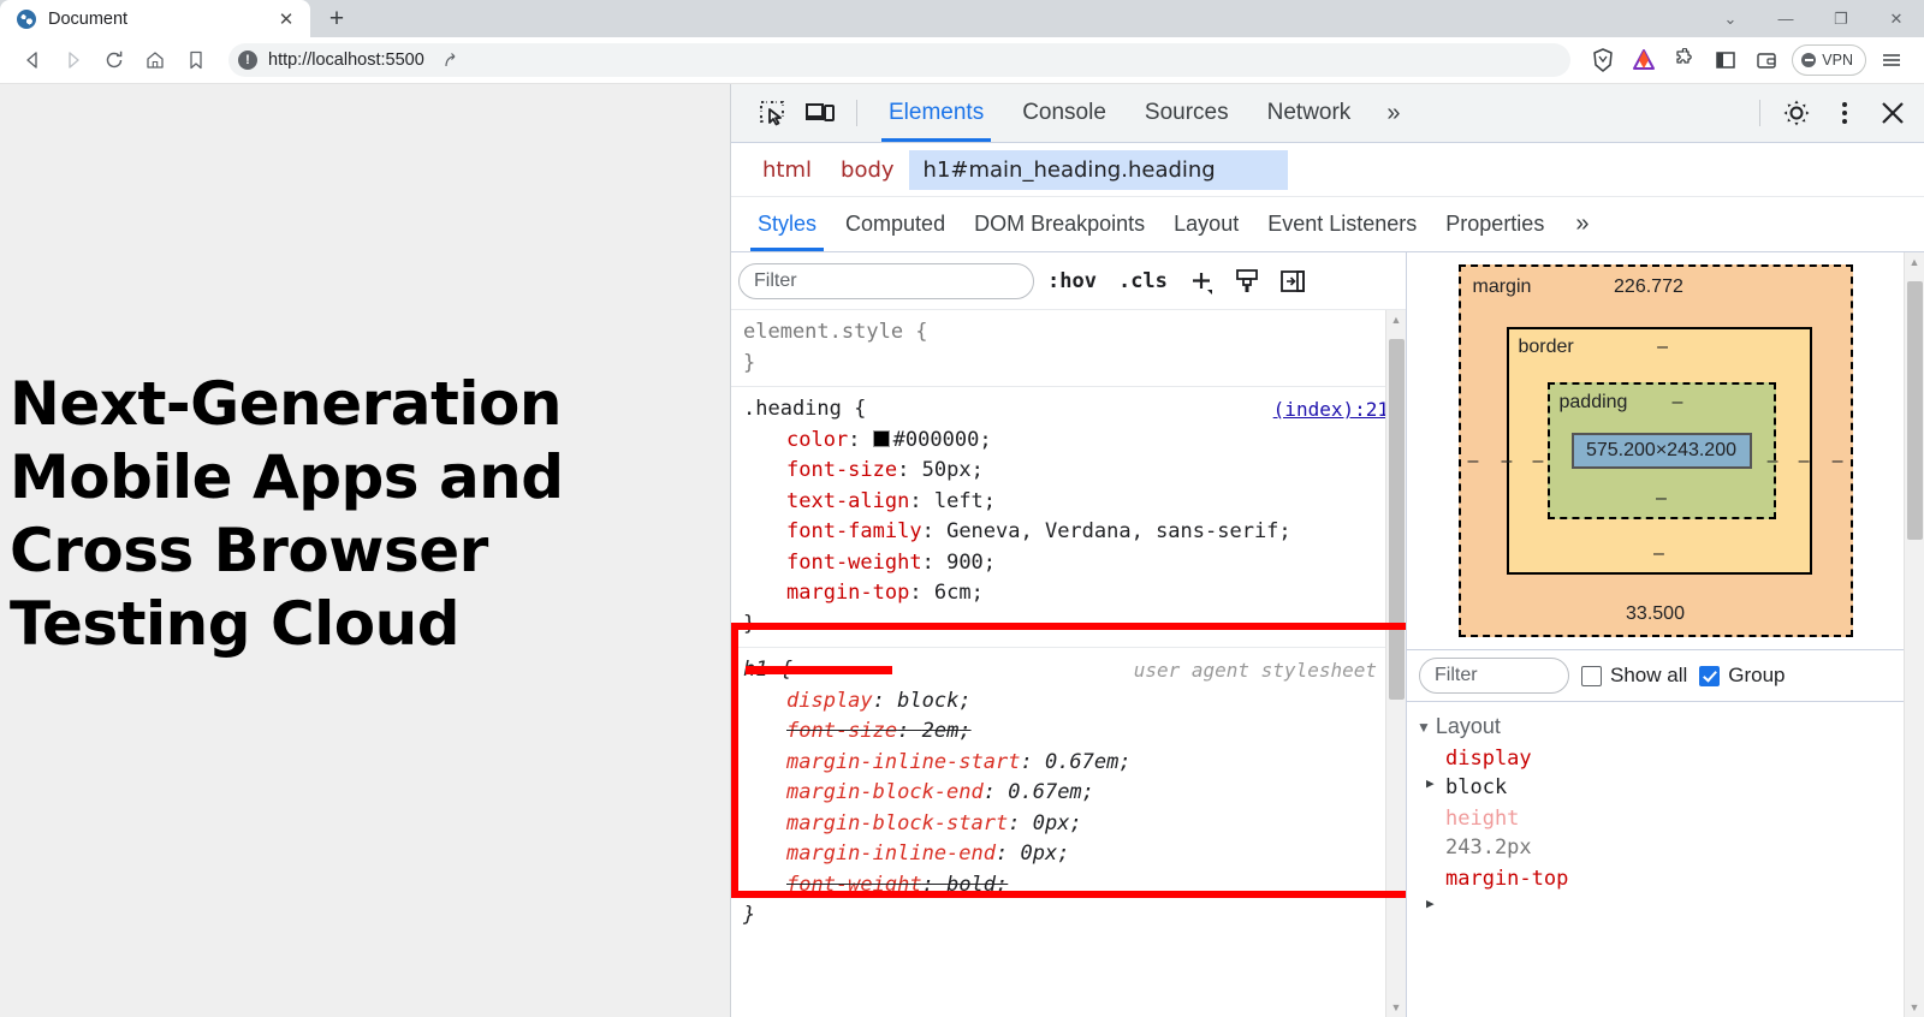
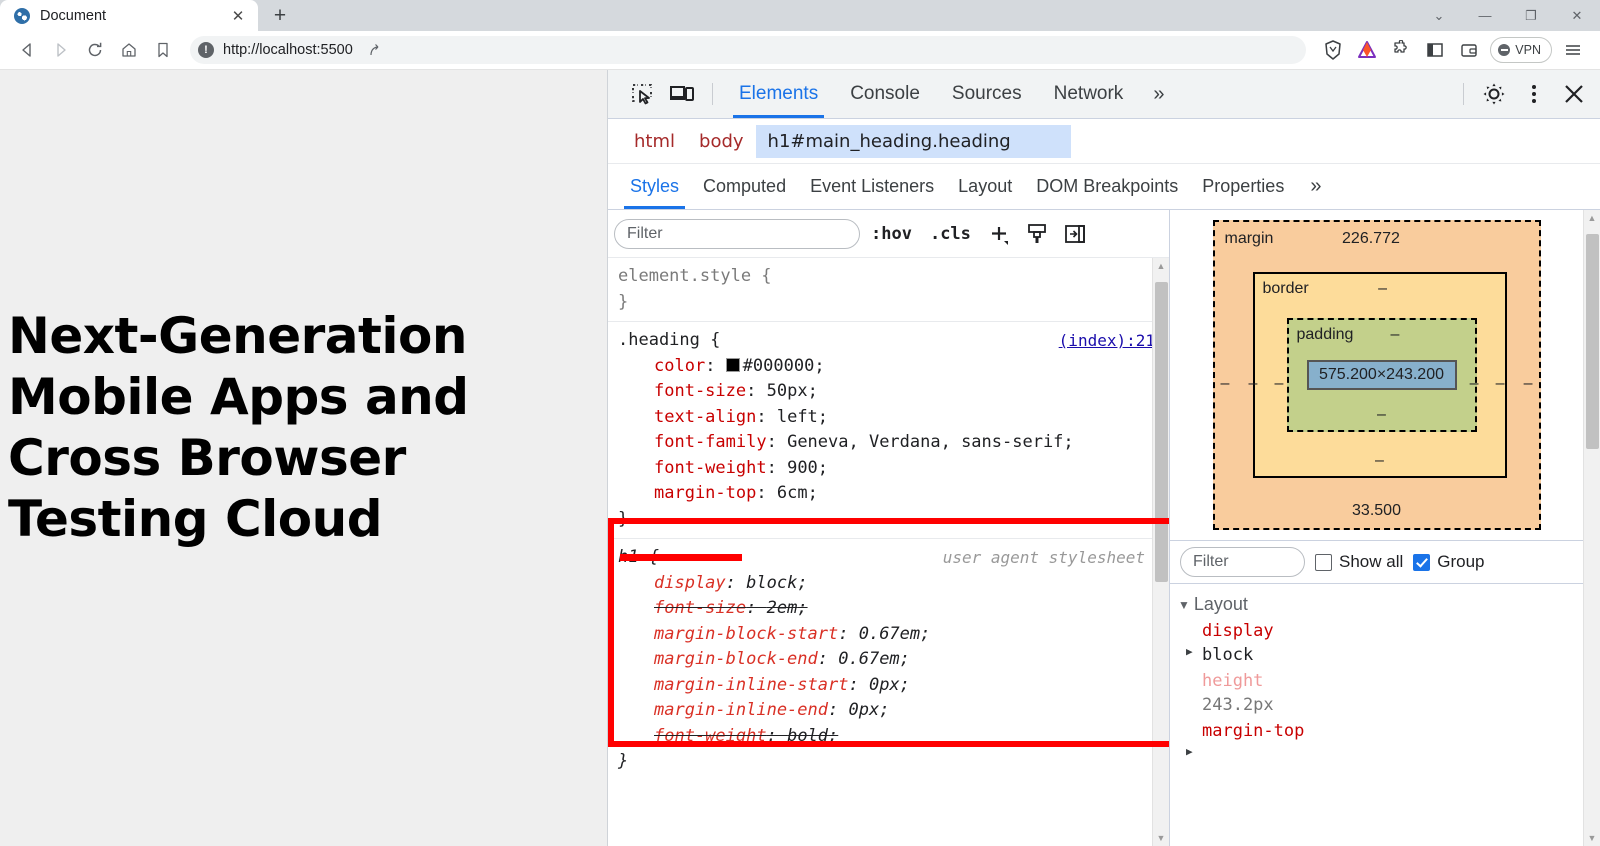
  Document
  ✕
  +
  ⌄
  —
  ❐
  ✕
  !
  http://localhost:5500
  VPN
  Next-Generation Mobile Apps and Cross Browser Testing Cloud
  Elements
  Console
  Sources
  Network
  »
  html
  body
  h1#main_heading.heading
  Styles
  Computed
- DOM Breakpoints
+ Event Listeners
  Layout
- Event Listeners
+ DOM Breakpoints
  Properties
  »
  Filter
  :hov
  .cls
  element.style {
  }
  .heading {
  (index):21
  color: #000000;
  font-size: 50px;
  text-align: left;
  font-family: Geneva, Verdana, sans-serif;
  font-weight: 900;
  margin-top: 6cm;
  }
  user agent stylesheet
  display: block;
  font-size: 2em;
- margin-inline-start: 0.67em;
+ margin-block-start: 0.67em;
  margin-block-end: 0.67em;
- margin-block-start: 0px;
+ margin-inline-start: 0px;
  margin-inline-end: 0px;
  font-weight: bold;
  }
  ▲
  ▼
  margin
  226.772
  –
  –
  border
  –
  –
  –
  padding
  –
  –
  –
  575.200×243.200
  –
  –
  33.500
  Filter
  Show all
  Group
  ▼ Layout
  ▶
  display
  block
  height
  243.2px
  ▶
  margin-top
  ▲
  ▼
